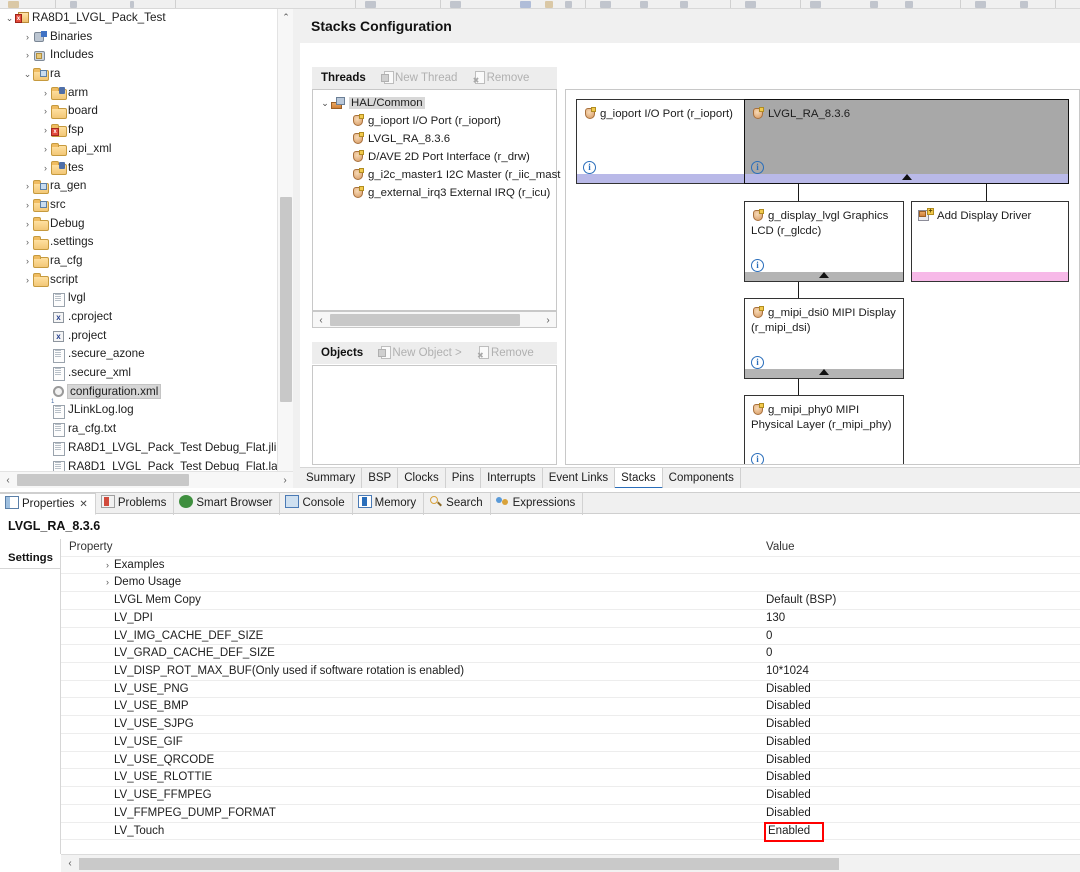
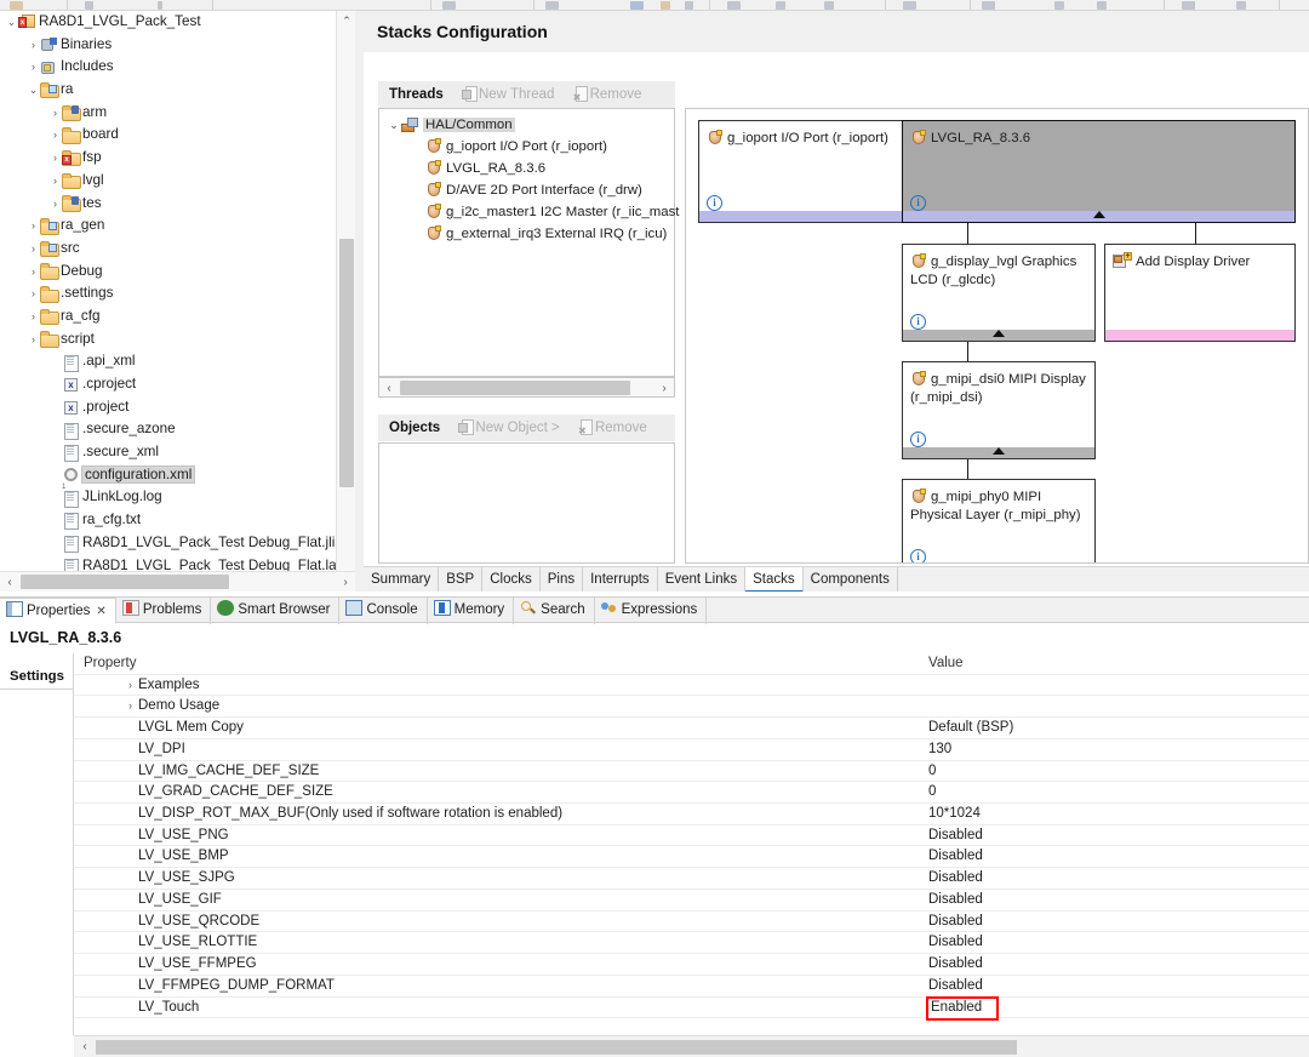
  ⌄
  RA8D1_LVGL_Pack_Test
  › Binaries
  › Includes
  ⌄ ra
  › arm
  › board
  ›
  fsp
- › .api_xml
+ › lvgl
  › tes
  › ra_gen
  › src
  › Debug
  › .settings
  › ra_cfg
  › script
- lvgl
+ .api_xml
  x
  .cproject
  x
  .project
  .secure_azone
  .secure_xml
  configuration.xml
  JLinkLog.log
  ra_cfg.txt
  RA8D1_LVGL_Pack_Test Debug_Flat.jli
  RA8D1_LVGL_Pack_Test Debug_Flat.la
  ⌃
  ‹
  ›
  Stacks Configuration
  Threads New Thread Remove
  ⌄ HAL/Common
  g_ioport I/O Port (r_ioport)
  LVGL_RA_8.3.6
  D/AVE 2D Port Interface (r_drw)
  g_i2c_master1 I2C Master (r_iic_mast
  g_external_irq3 External IRQ (r_icu)
  ‹
  ›
  Objects New Object > Remove
  g_ioport I/O Port (r_ioport)
  i
  LVGL_RA_8.3.6
  i
  g_display_lvgl Graphics LCD (r_glcdc)
  i
  Add Display Driver
  g_mipi_dsi0 MIPI Display (r_mipi_dsi)
  i
  g_mipi_phy0 MIPI Physical Layer (r_mipi_phy)
  i
  Summary BSP Clocks Pins Interrupts Event Links Stacks Components
  Properties ✕ Problems Smart Browser Console Memory Search Expressions
  LVGL_RA_8.3.6
  Settings
  Property
  Value
  › Examples
  › Demo Usage
  LVGL Mem Copy
  Default (BSP)
  LV_DPI
  130
  LV_IMG_CACHE_DEF_SIZE
  0
  LV_GRAD_CACHE_DEF_SIZE
  0
  LV_DISP_ROT_MAX_BUF(Only used if software rotation is enabled)
  10*1024
  LV_USE_PNG
  Disabled
  LV_USE_BMP
  Disabled
  LV_USE_SJPG
  Disabled
  LV_USE_GIF
  Disabled
  LV_USE_QRCODE
  Disabled
  LV_USE_RLOTTIE
  Disabled
  LV_USE_FFMPEG
  Disabled
  LV_FFMPEG_DUMP_FORMAT
  Disabled
  LV_Touch
  Enabled
  ‹
